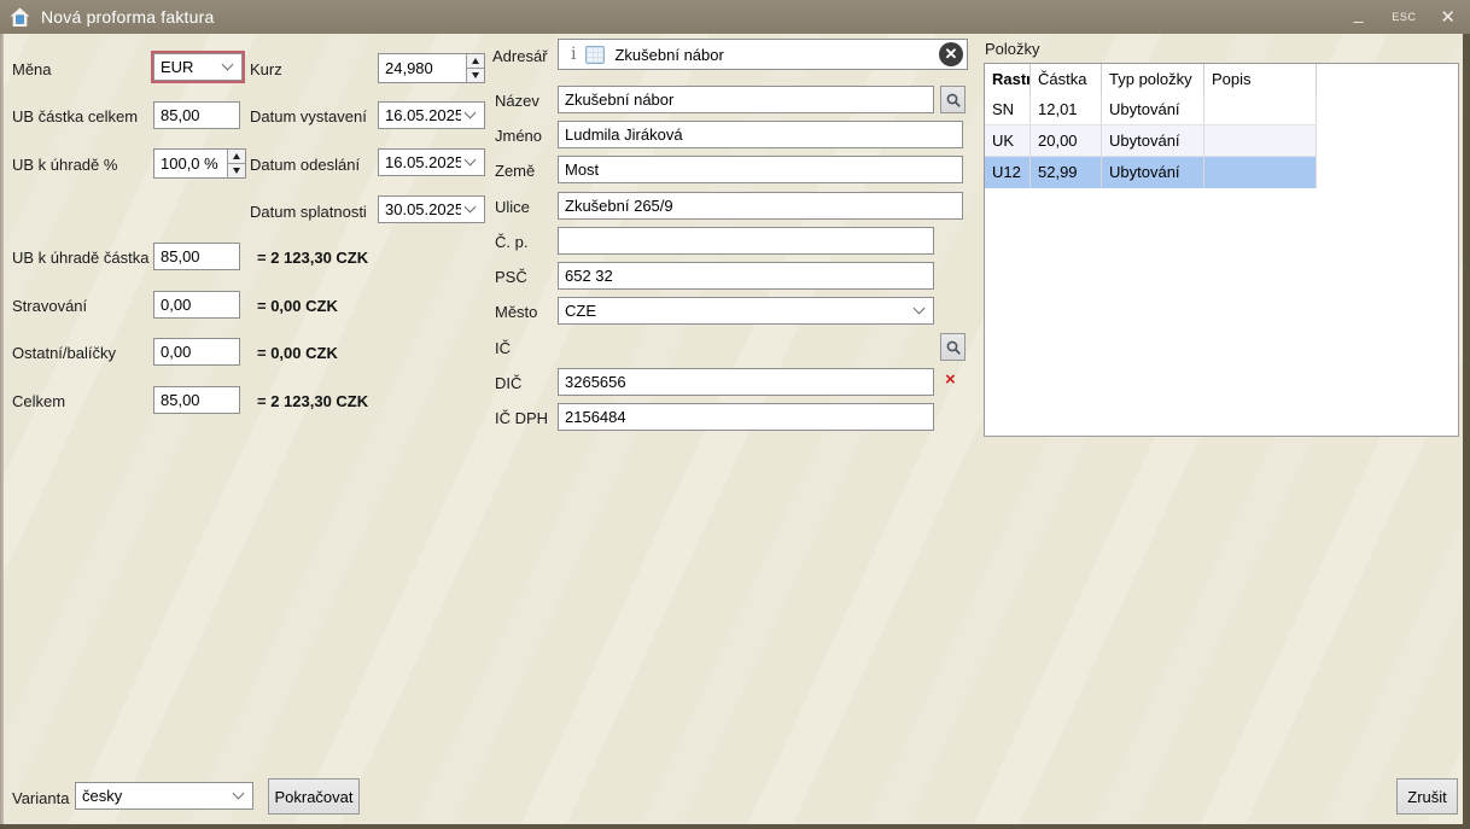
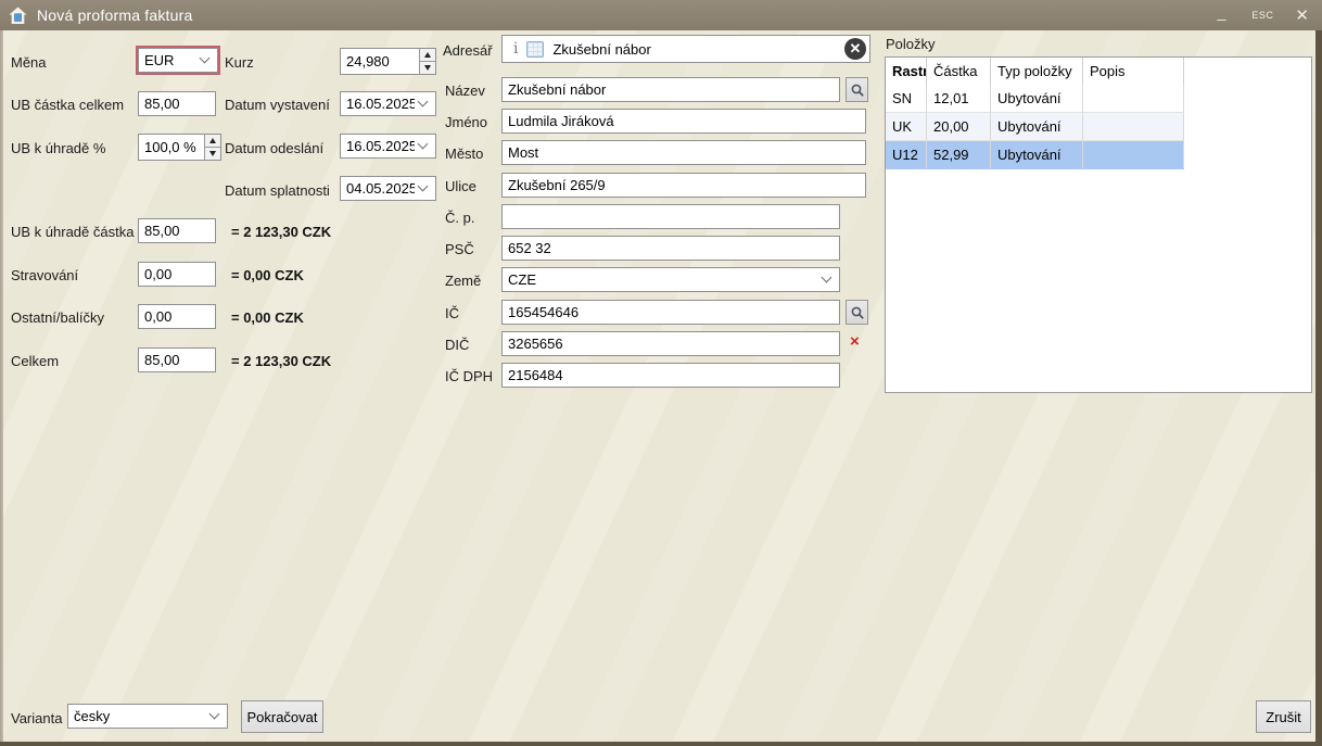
  Nová proforma faktura
  _
  ESC
  ✕
  Měna
  EUR
  Kurz
  24,980
  UB částka celkem
  85,00
  Datum vystavení
  16.05.2025
  UB k úhradě %
  100,0 %
  Datum odeslání
  16.05.2025
  Datum splatnosti
- 30.05.2025
+ 04.05.2025
  UB k úhradě částka
  85,00
  = 2 123,30 CZK
  Stravování
  0,00
  = 0,00 CZK
  Ostatní/balíčky
  0,00
  = 0,00 CZK
  Celkem
  85,00
  = 2 123,30 CZK
  Adresář
  i
  Zkušební nábor
  ✕
  Název
  Zkušební nábor
  Jméno
  Ludmila Jiráková
- Země
+ Město
  Most
  Ulice
  Zkušební 265/9
  Č. p.
  PSČ
  652 32
- Město
+ Země
  CZE
  IČ
+ 165454646
  DIČ
  3265656
  ×
  IČ DPH
  2156484
  Položky
  Rastr
  Částka
  Typ položky
  Popis
  SN
  12,01
  Ubytování
  UK
  20,00
  Ubytování
  U12
  52,99
  Ubytování
  Varianta
  česky
  Pokračovat
  Zrušit
